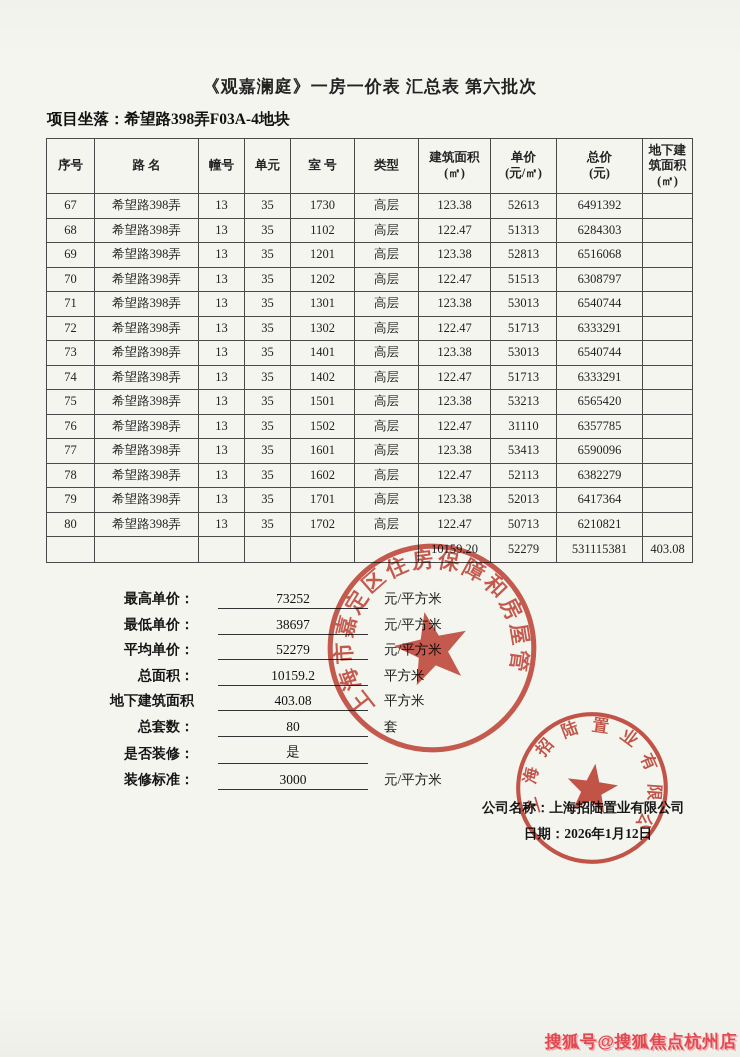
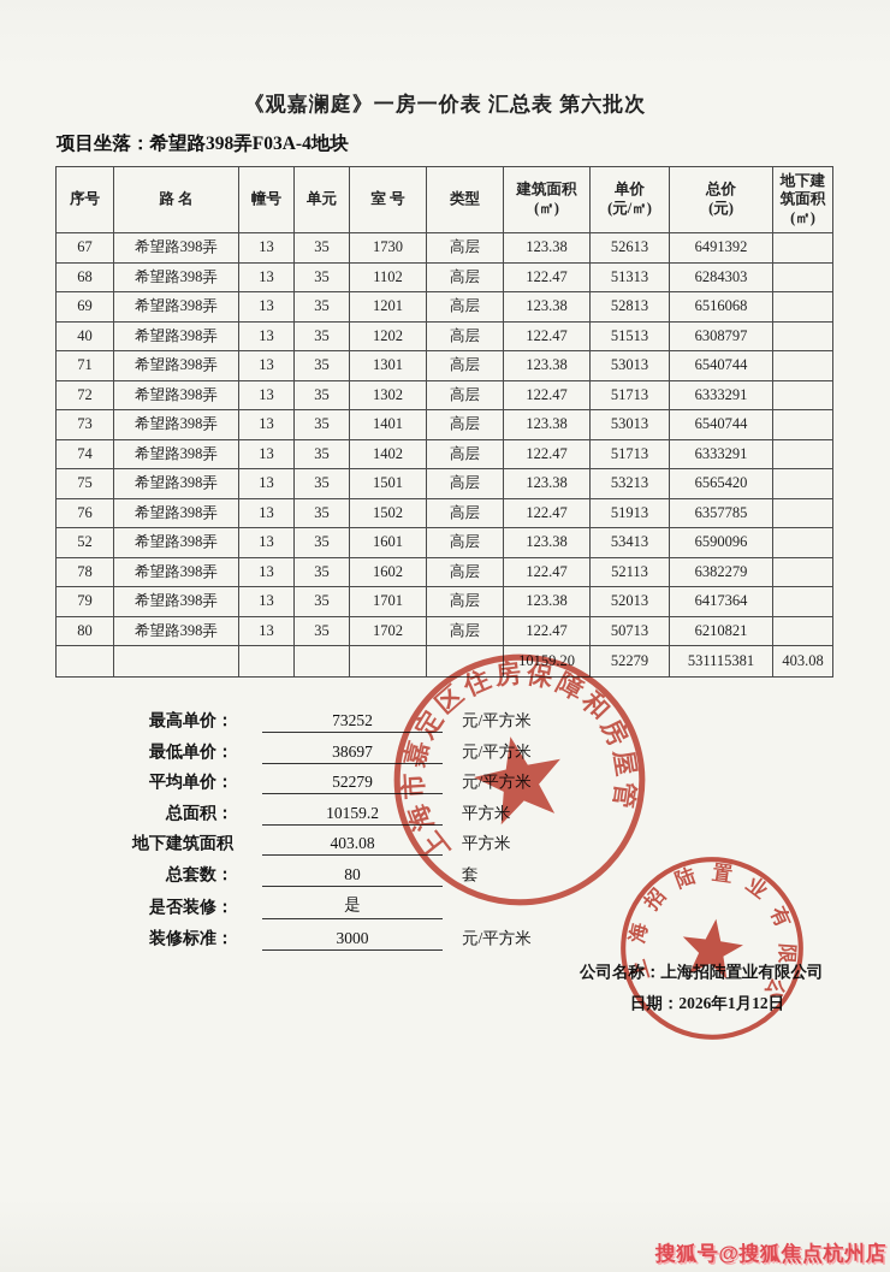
  《观嘉澜庭》一房一价表 汇总表 第六批次
  项目坐落：希望路398弄F03A-4地块
  序号	路 名	幢号	单元	室 号	类型	建筑面积 (㎡)	单价 (元/㎡)	总价 (元)	地下建 筑面积 (㎡)
  67	希望路398弄	13	35	1730	高层	123.38	52613	6491392
  68	希望路398弄	13	35	1102	高层	122.47	51313	6284303
  69	希望路398弄	13	35	1201	高层	123.38	52813	6516068
- 70	希望路398弄	13	35	1202	高层	122.47	51513	6308797
+ 40	希望路398弄	13	35	1202	高层	122.47	51513	6308797
  71	希望路398弄	13	35	1301	高层	123.38	53013	6540744
  72	希望路398弄	13	35	1302	高层	122.47	51713	6333291
  73	希望路398弄	13	35	1401	高层	123.38	53013	6540744
  74	希望路398弄	13	35	1402	高层	122.47	51713	6333291
  75	希望路398弄	13	35	1501	高层	123.38	53213	6565420
- 76	希望路398弄	13	35	1502	高层	122.47	31110	6357785
+ 76	希望路398弄	13	35	1502	高层	122.47	51913	6357785
- 77	希望路398弄	13	35	1601	高层	123.38	53413	6590096
+ 52	希望路398弄	13	35	1601	高层	123.38	53413	6590096
  78	希望路398弄	13	35	1602	高层	122.47	52113	6382279
  79	希望路398弄	13	35	1701	高层	123.38	52013	6417364
  80	希望路398弄	13	35	1702	高层	122.47	50713	6210821
  						10159.20	52279	531115381	403.08
  最高单价：
  73252
  元/平方米
  最低单价：
  38697
  元/平方米
  平均单价：
  52279
  元/平方米
  总面积：
  10159.2
  平方米
  地下建筑面积
  403.08
  平方米
  总套数：
  80
  套
  是否装修：
  是
  装修标准：
  3000
  元/平方米
  公司名称：上海招陆置业有限公司
  日期：2026年1月12日
  搜狐号@搜狐焦点杭州店
